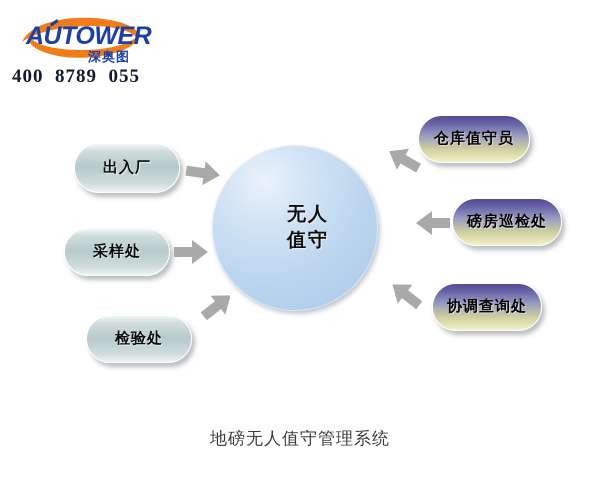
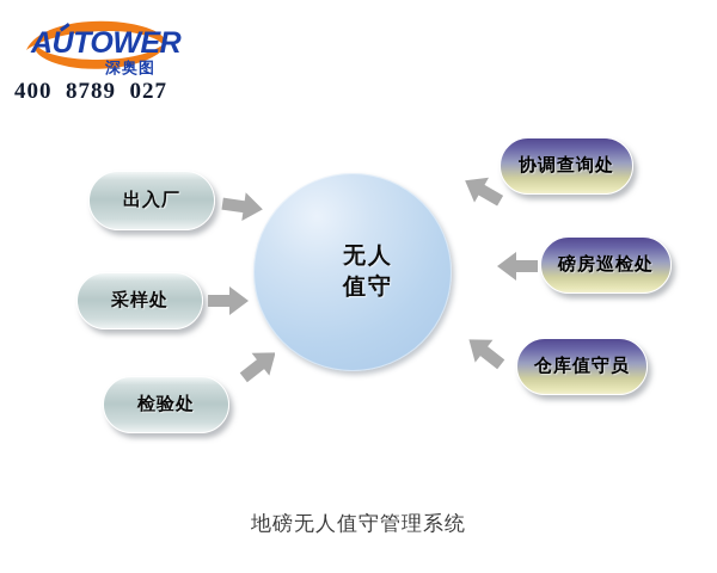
  AUTOWER
  深奥图
- 400 8789 055
+ 400 8789 027
  无人
  值守
  出入厂
  采样处
  检验处
- 仓库值守员
+ 协调查询处
  磅房巡检处
- 协调查询处
+ 仓库值守员
  地磅无人值守管理系统
